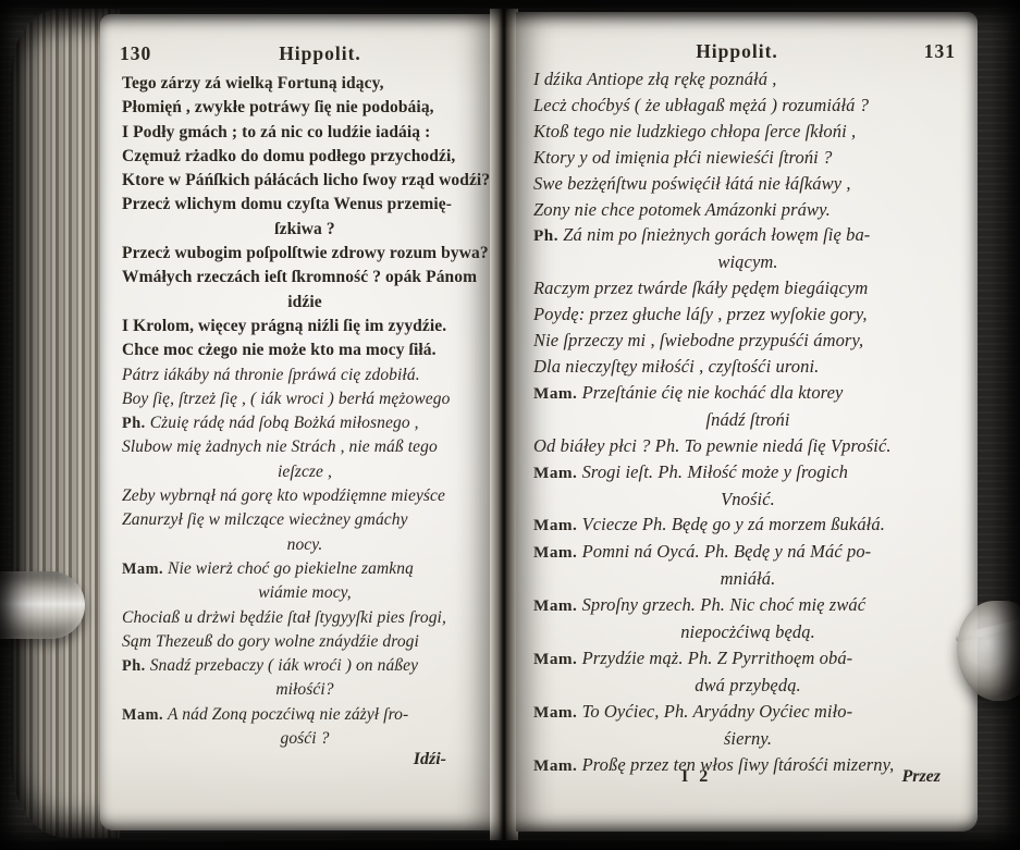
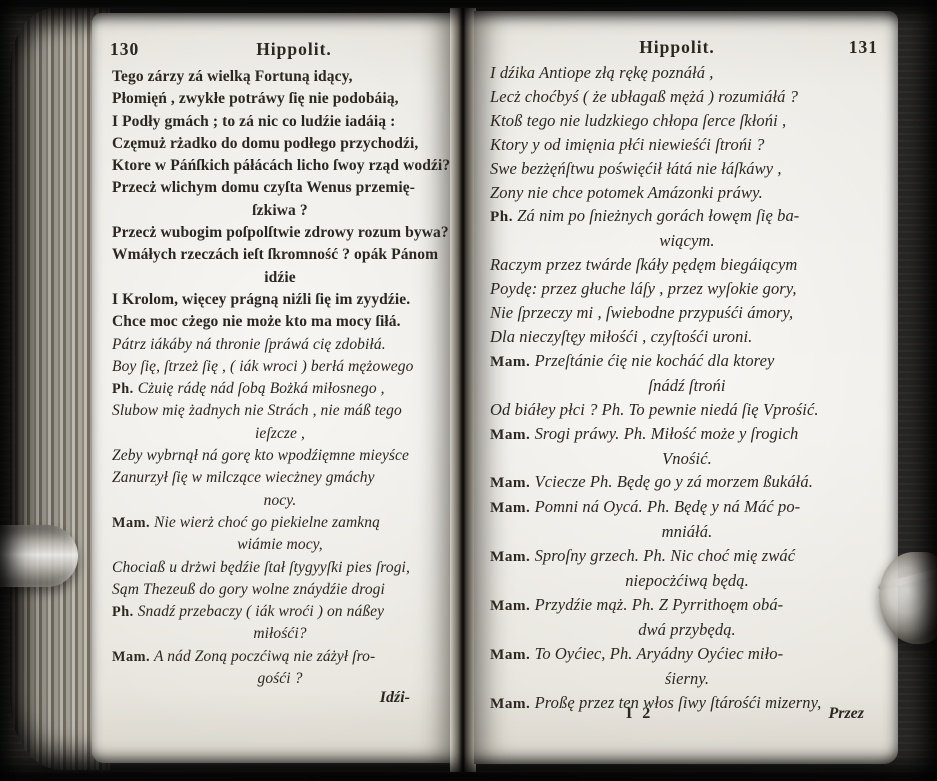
  130
  Hippolit.
  Tego zárzy zá wielką Fortuną idący,
  Płomięń , zwykłe potráwy ſię nie podobáią,
  I Podły gmách ; to zá nic co ludźie iadáią :
  Częmuż rżadko do domu podłego przychodźi,
  Ktore w Páńſkich páłácách licho ſwoy rząd wodźi?
  Przecż wlichym domu czyſta Wenus przemię-
  ſzkiwa ?
  Przecż wubogim poſpolſtwie zdrowy rozum bywa?
  Wmáłych rzeczách ieſt ſkromność ? opák Pánom
  idźie
  I Krolom, więcey prágną niźli ſię im zyydźie.
  Chce moc cżego nie może kto ma mocy ſiłá.
  Pátrz iákáby ná thronie ſpráwá cię zdobiłá.
  Boy ſię, ſtrzeż ſię , ( iák wroci ) berłá mężowego
  Ph. Cżuię rádę nád ſobą Bożká miłosnego ,
  Slubow mię żadnych nie Strách , nie máß tego
  ieſzcze ,
  Zeby wybrnął ná gorę kto wpodźięmne mieyśce
  Zanurzył ſię w milczące wiecżney gmáchy
  nocy.
  Mam. Nie wierż choć go piekielne zamkną
  wiámie mocy,
  Chociaß u drżwi będźie ſtał ſtygyyſki pies ſrogi,
  Sąm Thezeuß do gory wolne znáydźie drogi
  Ph. Snadź przebaczy ( iák wroći ) on náßey
  miłośći?
  Mam. A nád Zoną poczćiwą nie záżył ſro-
  gośći ?
  Idźi-
  Hippolit.
  131
  I dźika Antiope złą rękę poznáłá ,
  Lecż choćbyś ( że ubłagaß mężá ) rozumiáłá ?
  Ktoß tego nie ludzkiego chłopa ſerce ſkłońi ,
  Ktory y od imięnia płći niewieśći ſtrońi ?
  Swe bezżęńſtwu poświęćił łátá nie łáſkáwy ,
  Zony nie chce potomek Amázonki práwy.
  Ph. Zá nim po ſnieżnych gorách łowęm ſię ba-
  wiącym.
  Raczym przez twárde ſkáły pędęm biegáiącym
  Poydę: przez głuche láſy , przez wyſokie gory,
  Nie ſprzeczy mi , ſwiebodne przypuśći ámory,
  Dla nieczyſtęy miłośći , czyſtośći uroni.
  Mam. Przeſtánie ćię nie kocháć dla ktorey
  ſnádź ſtrońi
  Od biáłey płci ? Ph. To pewnie niedá ſię Vprośić.
- Mam. Srogi ieſt. Ph. Miłość może y ſrogich
+ Mam. Srogi práwy. Ph. Miłość może y ſrogich
  Vnośić.
  Mam. Vciecze Ph. Będę go y zá morzem ßukáłá.
  Mam. Pomni ná Oycá. Ph. Będę y ná Máć po-
  mniáłá.
  Mam. Sproſny grzech. Ph. Nic choć mię zwáć
  niepocżćiwą będą.
  Mam. Przydźie mąż. Ph. Z Pyrrithoęm obá-
  dwá przybędą.
  Mam. To Oyćiec, Ph. Aryádny Oyćiec miło-
  śierny.
  Mam. Proßę przez ten włos ſiwy ſtárośći mizerny,
  I 2
  Przez
